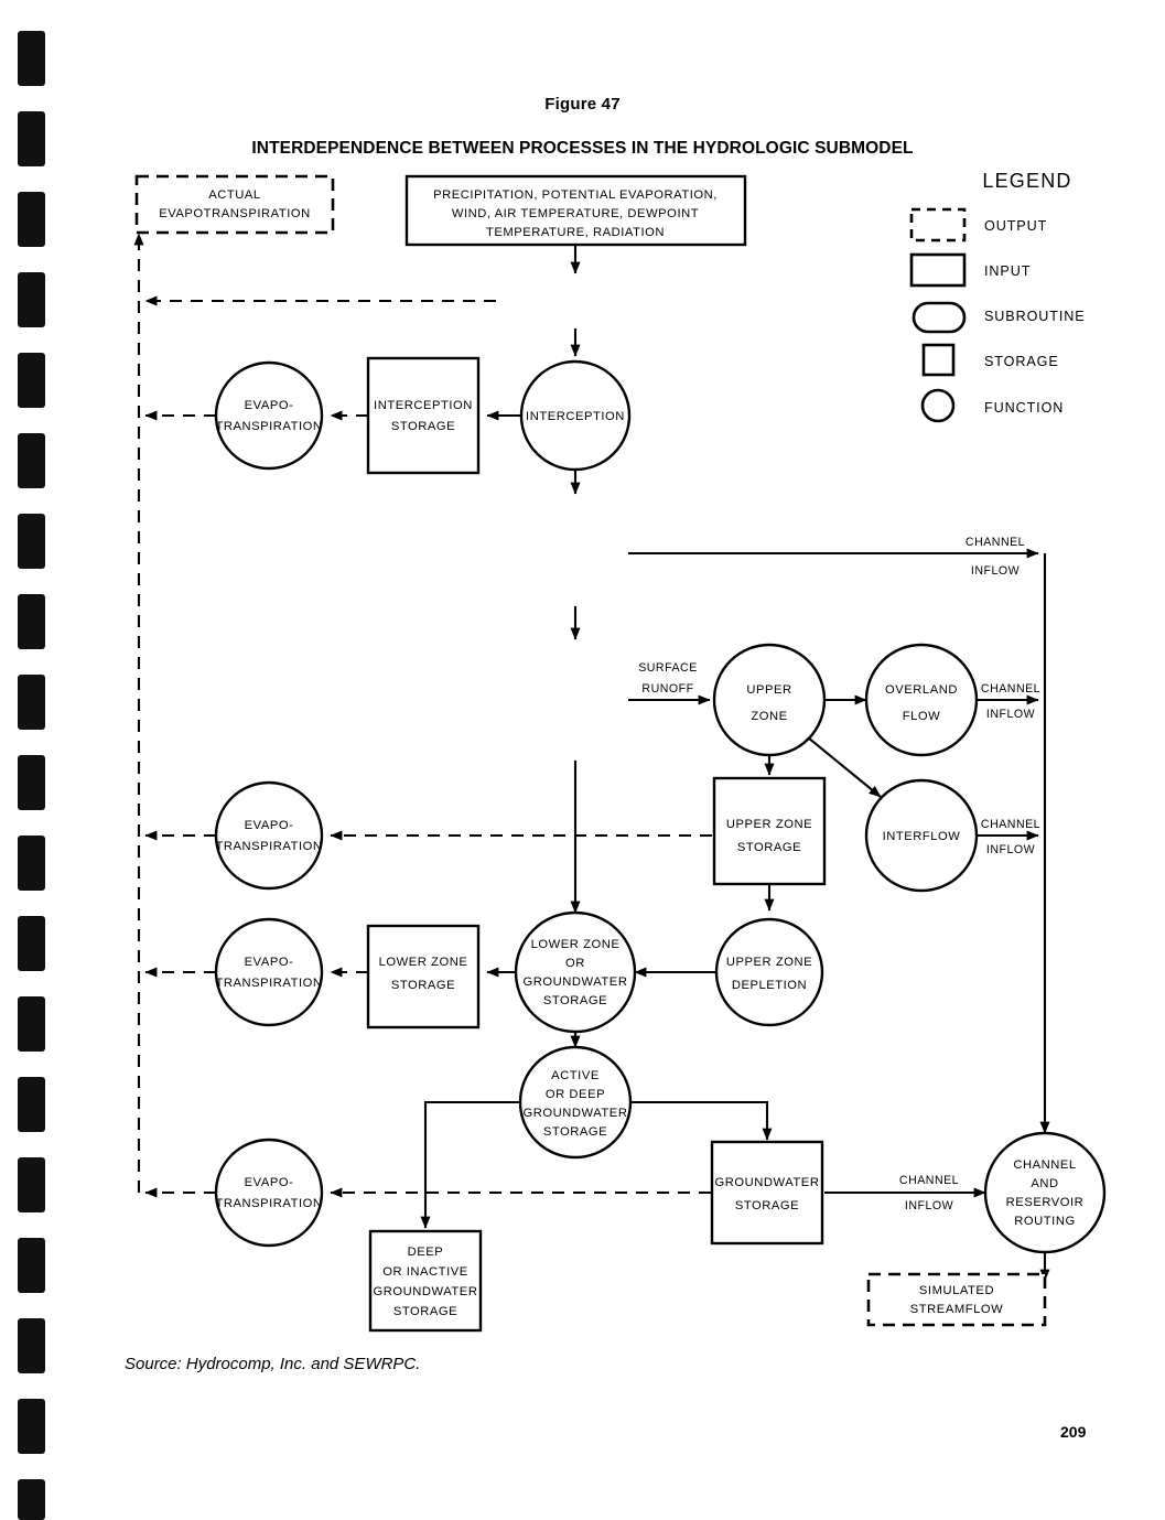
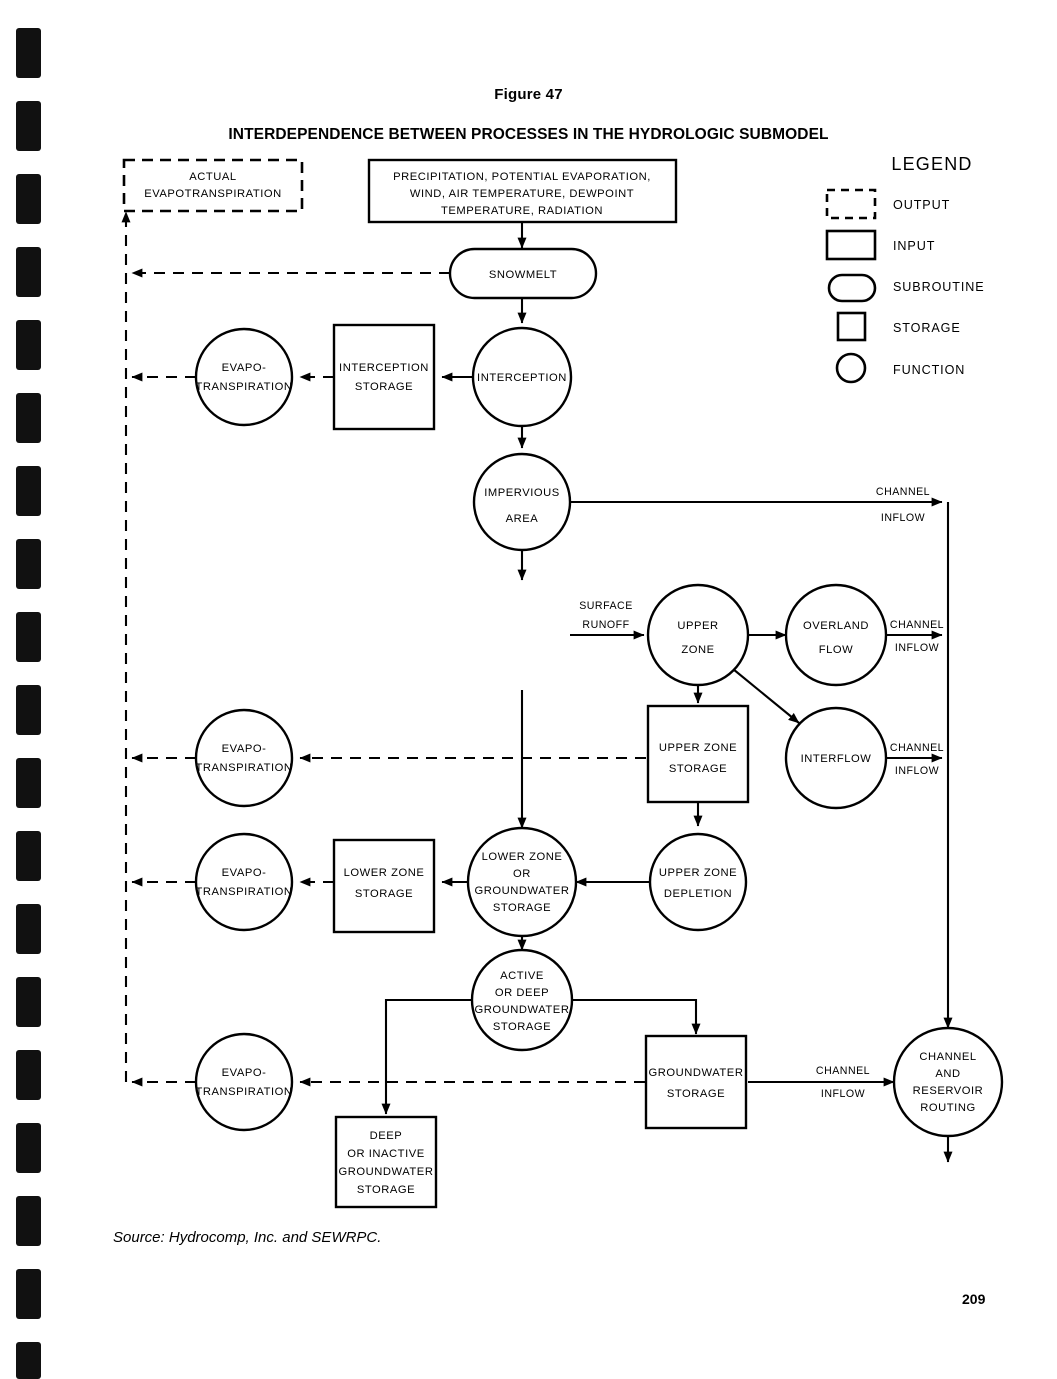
  Figure 47
  INTERDEPENDENCE BETWEEN PROCESSES IN THE HYDROLOGIC SUBMODEL
  ACTUAL
  EVAPOTRANSPIRATION
  PRECIPITATION, POTENTIAL EVAPORATION,
  WIND, AIR TEMPERATURE, DEWPOINT
  TEMPERATURE, RADIATION
+ SNOWMELT
  EVAPO-
  TRANSPIRATION
  INTERCEPTION
  STORAGE
  INTERCEPTION
+ IMPERVIOUS
+ AREA
  UPPER
  ZONE
  OVERLAND
  FLOW
  INTERFLOW
  UPPER ZONE
  STORAGE
  EVAPO-
  TRANSPIRATION
  EVAPO-
  TRANSPIRATION
  LOWER ZONE
  STORAGE
  LOWER ZONE
  OR
  GROUNDWATER
  STORAGE
  UPPER ZONE
  DEPLETION
  ACTIVE
  OR DEEP
  GROUNDWATER
  STORAGE
  EVAPO-
  TRANSPIRATION
  DEEP
  OR INACTIVE
  GROUNDWATER
  STORAGE
  GROUNDWATER
  STORAGE
  CHANNEL
  AND
  RESERVOIR
  ROUTING
- SIMULATED
- STREAMFLOW
  SURFACE
  RUNOFF
  CHANNEL
  INFLOW
  CHANNEL
  INFLOW
  CHANNEL
  INFLOW
  CHANNEL
  INFLOW
  LEGEND
  OUTPUT
  INPUT
  SUBROUTINE
  STORAGE
  FUNCTION
  Source: Hydrocomp, Inc. and SEWRPC.
  209
